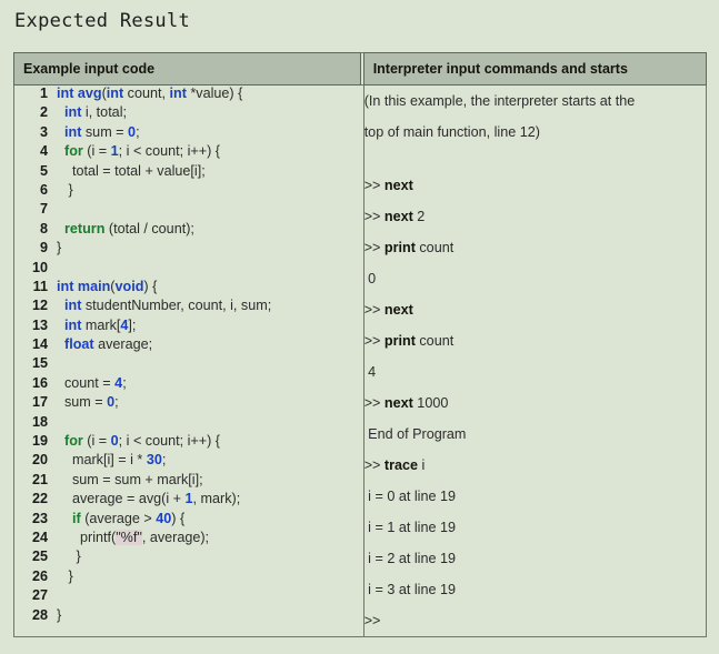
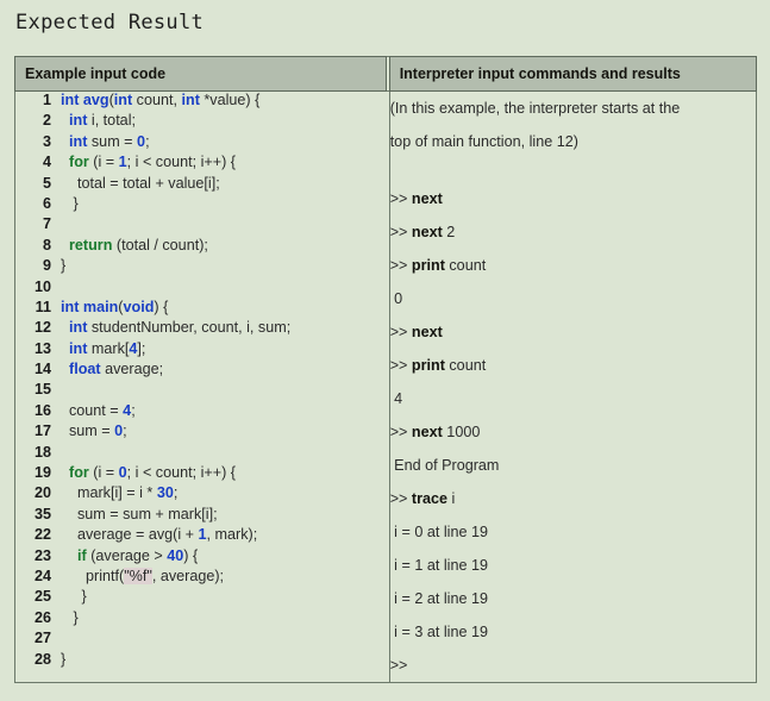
  Expected Result
- Example input code		Interpreter input commands and starts
+ Example input code		Interpreter input commands and results
- 1 int avg(int count, int *value) {2 int i, total;3 int sum = 0;4 for (i = 1; i < count; i++) {5 total = total + value[i];6 }78 return (total / count);9 }1011 int main(void) {12 int studentNumber, count, i, sum;13 int mark[4];14 float average;1516 count = 4;17 sum = 0;1819 for (i = 0; i < count; i++) {20 mark[i] = i * 30;21 sum = sum + mark[i];22 average = avg(i + 1, mark);23 if (average > 40) {24 printf("%f", average);25 }26 }2728 }	(In this example, the interpreter starts at thetop of main function, line 12)>> next>> next 2>> print count 0>> next>> print count 4>> next 1000 End of Program>> trace i i = 0 at line 19 i = 1 at line 19 i = 2 at line 19 i = 3 at line 19>>
+ 1 int avg(int count, int *value) {2 int i, total;3 int sum = 0;4 for (i = 1; i < count; i++) {5 total = total + value[i];6 }78 return (total / count);9 }1011 int main(void) {12 int studentNumber, count, i, sum;13 int mark[4];14 float average;1516 count = 4;17 sum = 0;1819 for (i = 0; i < count; i++) {20 mark[i] = i * 30;35 sum = sum + mark[i];22 average = avg(i + 1, mark);23 if (average > 40) {24 printf("%f", average);25 }26 }2728 }	(In this example, the interpreter starts at thetop of main function, line 12)>> next>> next 2>> print count 0>> next>> print count 4>> next 1000 End of Program>> trace i i = 0 at line 19 i = 1 at line 19 i = 2 at line 19 i = 3 at line 19>>
